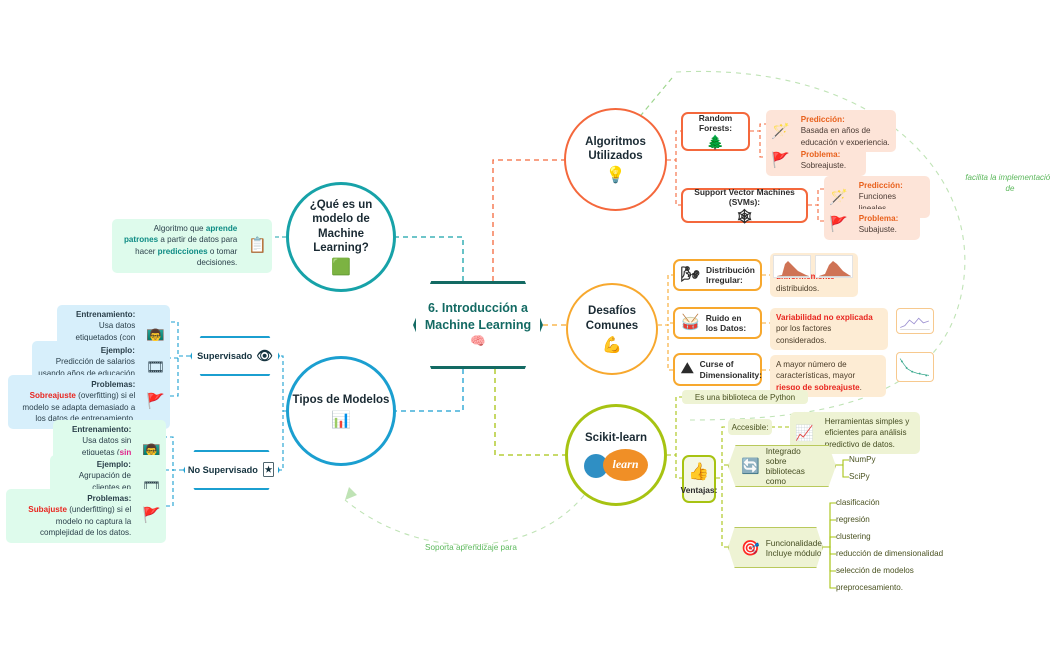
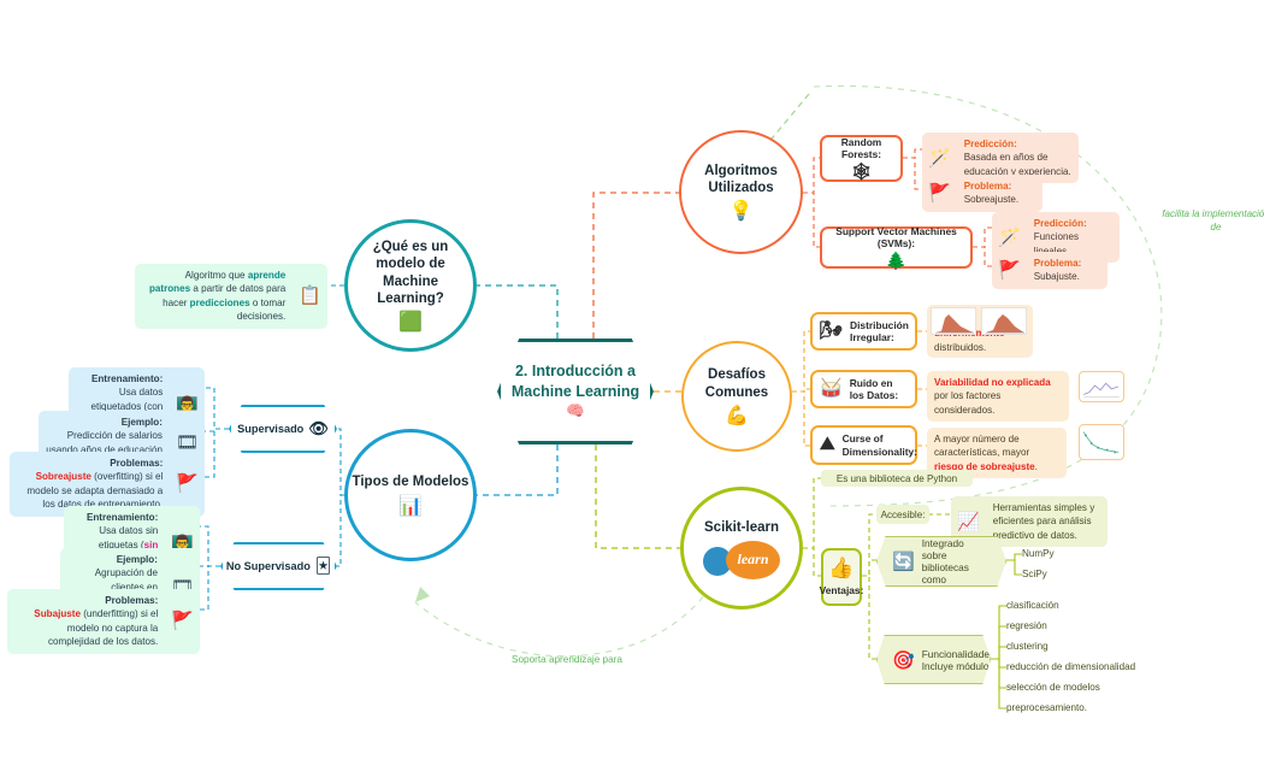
- 6. Introducción a Machine Learning 🧠
+ 2. Introducción a Machine Learning 🧠
  ¿Qué es un modelo de Machine Learning?
  🟩
  Algoritmo que aprende patrones a partir de datos para hacer predicciones o tomar decisiones.
  📋
  Tipos de Modelos
  📊
  Supervisado
  👁
  No Supervisado
  🃏
  Entrenamiento:
  👨‍🏫
  Ejemplo:
  🎞
  Problemas:
  Sobreajuste (overfitting) si el modelo se adapta demasiado a los datos de entrenamiento.
  🚩
  Entrenamiento:
  👨‍🏫
  Ejemplo:
  🎞
  Problemas:
  Subajuste (underfitting) si el modelo no captura la complejidad de los datos.
  🚩
  Algoritmos Utilizados
  💡
  Random Forests:
- 🌲
+ 🕸
  Support Vector Machines (SVMs):
- 🕸
+ 🌲
  🪄
  Predicción:
  Basada en años de educación y experiencia.
  🚩
  Problema:
  Sobreajuste.
  🪄
  Predicción:
  🚩
  Problema:
  Subajuste.
  Desafíos Comunes
  💪
  🌬
  Distribución Irregular:
  🥁
  Ruido en los Datos:
  ⛰
  Curse of Dimensionality:
  Variabilidad no explicada por los factores considerados.
  A mayor número de características, mayor riesgo de sobreajuste.
  Scikit-learn
  learn
  Es una biblioteca de Python
  Accesible:
  📈
  Herramientas simples y eficientes para análisis predictivo de datos.
  👍
  Ventajas:
  🔄
  Integrado sobre bibliotecas como
  NumPy
  SciPy
  🎯
  Funcionalidade Incluye módulo
  clasificación
  regresión
  clustering
  reducción de dimensionalidad
  selección de modelos
  preprocesamiento.
  facilita la implementació de
  Soporta aprendizaje para
